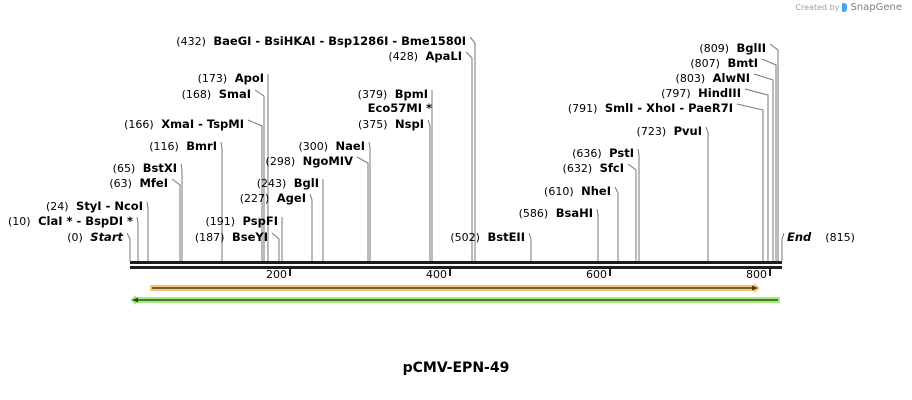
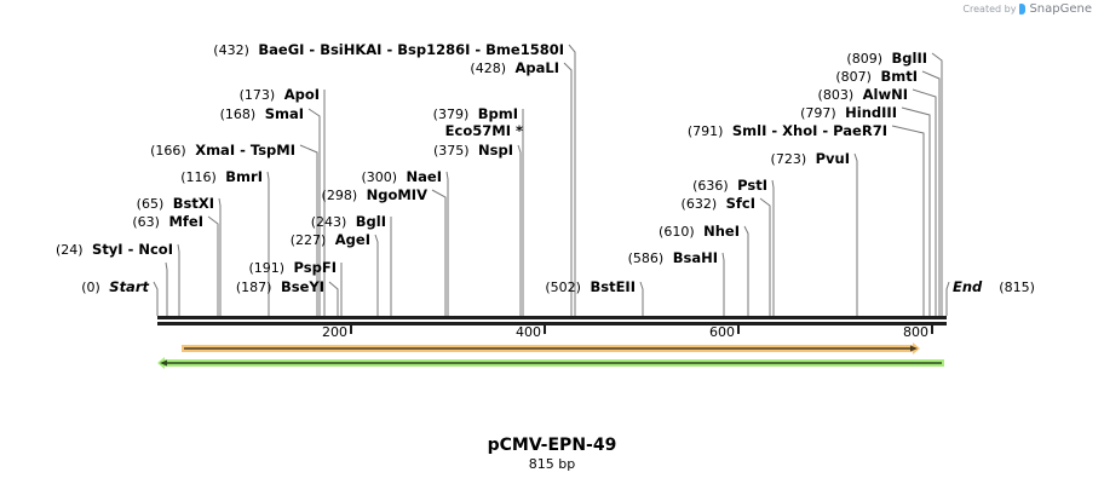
  (0) Start
- (10) ClaI * - BspDI *
  (24) StyI - NcoI
  (63) MfeI
  (65) BstXI
  (116) BmrI
  (166) XmaI - TspMI
  (168) SmaI
  (173) ApoI
  (187) BseYI
  (191) PspFI
  (227) AgeI
  (243) BglI
  (298) NgoMIV
  (300) NaeI
  (375) NspI
  (379) BpmI
  Eco57MI *
  (428) ApaLI
  (432) BaeGI - BsiHKAI - Bsp1286I - Bme1580I
  (502) BstEII
  (586) BsaHI
  (610) NheI
  (632) SfcI
  (636) PstI
  (723) PvuI
  (791) SmlI - XhoI - PaeR7I
  (797) HindIII
  (803) AlwNI
  (807) BmtI
  (809) BglII
  End (815)
  200
  400
  600
  800
  Created by
  SnapGene
  pCMV-EPN-49
+ 815 bp
